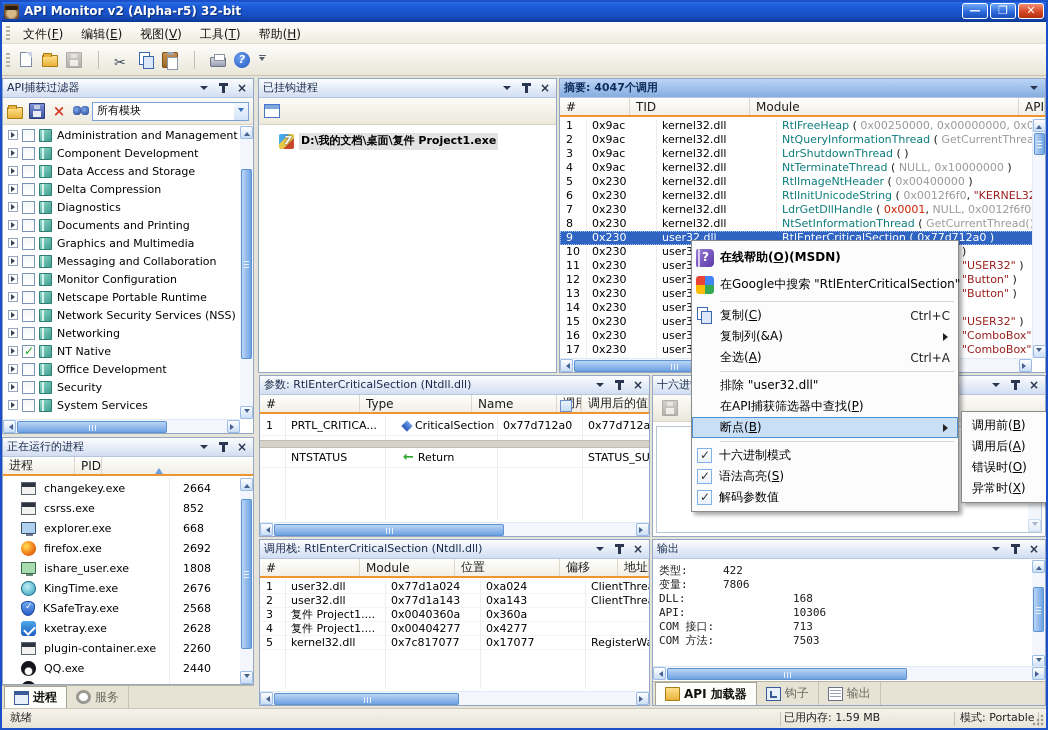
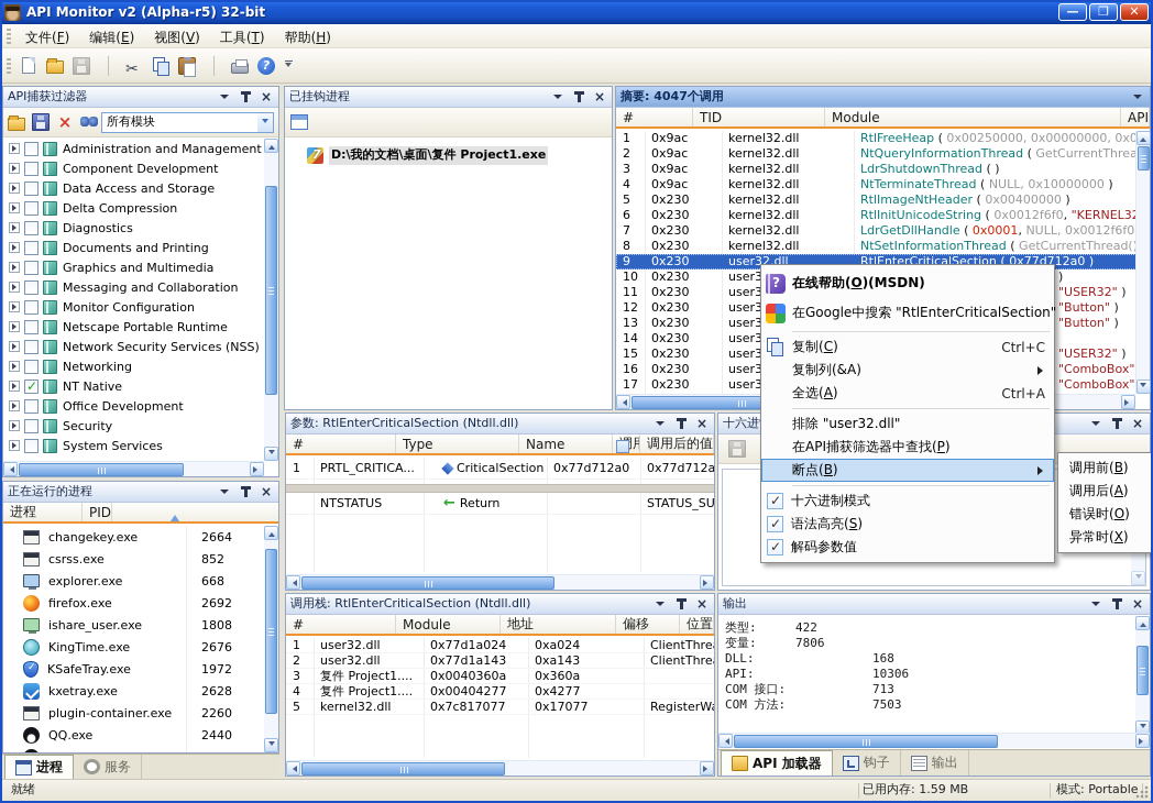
  API Monitor v2 (Alpha-r5) 32-bit
  —
  ❐
  ✕
  文件(F) 编辑(E) 视图(V) 工具(T) 帮助(H)
  API捕获过滤器
  所有模块
  Administration and Management
  Component Development
  Data Access and Storage
  Delta Compression
  Diagnostics
  Documents and Printing
  Graphics and Multimedia
  Messaging and Collaboration
  Monitor Configuration
  Netscape Portable Runtime
  Network Security Services (NSS)
  Networking
  NT Native
  Office Development
  Security
  System Services
  正在运行的进程
  进程
  PID
  changekey.exe
  2664
  csrss.exe
  852
  explorer.exe
  668
  firefox.exe
  2692
  ishare_user.exe
  1808
  KingTime.exe
  2676
  KSafeTray.exe
- 2568
+ 1972
  kxetray.exe
  2628
  plugin-container.exe
  2260
  QQ.exe
  2440
  进程
  服务
  已挂钩进程
  D:\我的文档\桌面\复件 Project1.exe
  摘要: 4047个调用
  #
  TID
  Module
  API
  1
  0x9ac
  kernel32.dll
  RtlFreeHeap ( 0x00250000, 0x00000000, 0x0
  2
  0x9ac
  kernel32.dll
  NtQueryInformationThread ( GetCurrentThrea
  3
  0x9ac
  kernel32.dll
  LdrShutdownThread ( )
  4
  0x9ac
  kernel32.dll
  NtTerminateThread ( NULL, 0x10000000 )
  5
  0x230
  kernel32.dll
  RtlImageNtHeader ( 0x00400000 )
  6
  0x230
  kernel32.dll
  RtlInitUnicodeString ( 0x0012f6f0, "KERNEL3
  7
  0x230
  kernel32.dll
  LdrGetDllHandle ( 0x0001, NULL, 0x0012f6f0
  8
  0x230
  kernel32.dll
  NtSetInformationThread ( GetCurrentThread(
  9
  0x230
  user32.dll
  RtlEnterCriticalSection ( 0x77d712a0 )
  10
  0x230
  )
  11
  0x230
  "USER32" )
  12
  0x230
  "Button" )
  13
  0x230
  "Button" )
  14
  0x230
  15
  0x230
  "USER32" )
  16
  0x230
  "ComboBox"
  17
  0x230
  "ComboBox"
  参数: RtlEnterCriticalSection (Ntdll.dll)
  #
  Type
  Name
  调用后的值
  1
  PRTL_CRITICA...
  CriticalSection
  0x77d712a0
  0x77d712a
  NTSTATUS
  Return
  STATUS_SU
  调用栈: RtlEnterCriticalSection (Ntdll.dll)
  #
  Module
- 位置
+ 地址
  偏移
- 地址
+ 位置
  1
  user32.dll
  0x77d1a024
  0xa024
  ClientThre
  2
  user32.dll
  0x77d1a143
  0xa143
  ClientThre
  3
  复件 Project1....
  0x0040360a
  0x360a
  4
  复件 Project1....
  0x00404277
  0x4277
  5
  kernel32.dll
  0x7c817077
  0x17077
  RegisterW
  输出
  类型:
  422
  变量:
  7806
  DLL:
  168
  API:
  10306
  COM 接口:
  713
  COM 方法:
  7503
  API 加载器
  钩子
  输出
  就绪
  已用内存: 1.59 MB
  模式: Portabl
  在线帮助(O)(MSDN)
  在Google中搜索 "RtlEnterCriticalSection"
  复制(C)
  Ctrl+C
  复制列(&A)
  全选(A)
  Ctrl+A
  排除 "user32.dll"
  在API捕获筛选器中查找(P)
  断点(B)
  十六进制模式
  语法高亮(S)
  解码参数值
  调用前(B)
  调用后(A)
  错误时(O)
  异常时(X)
